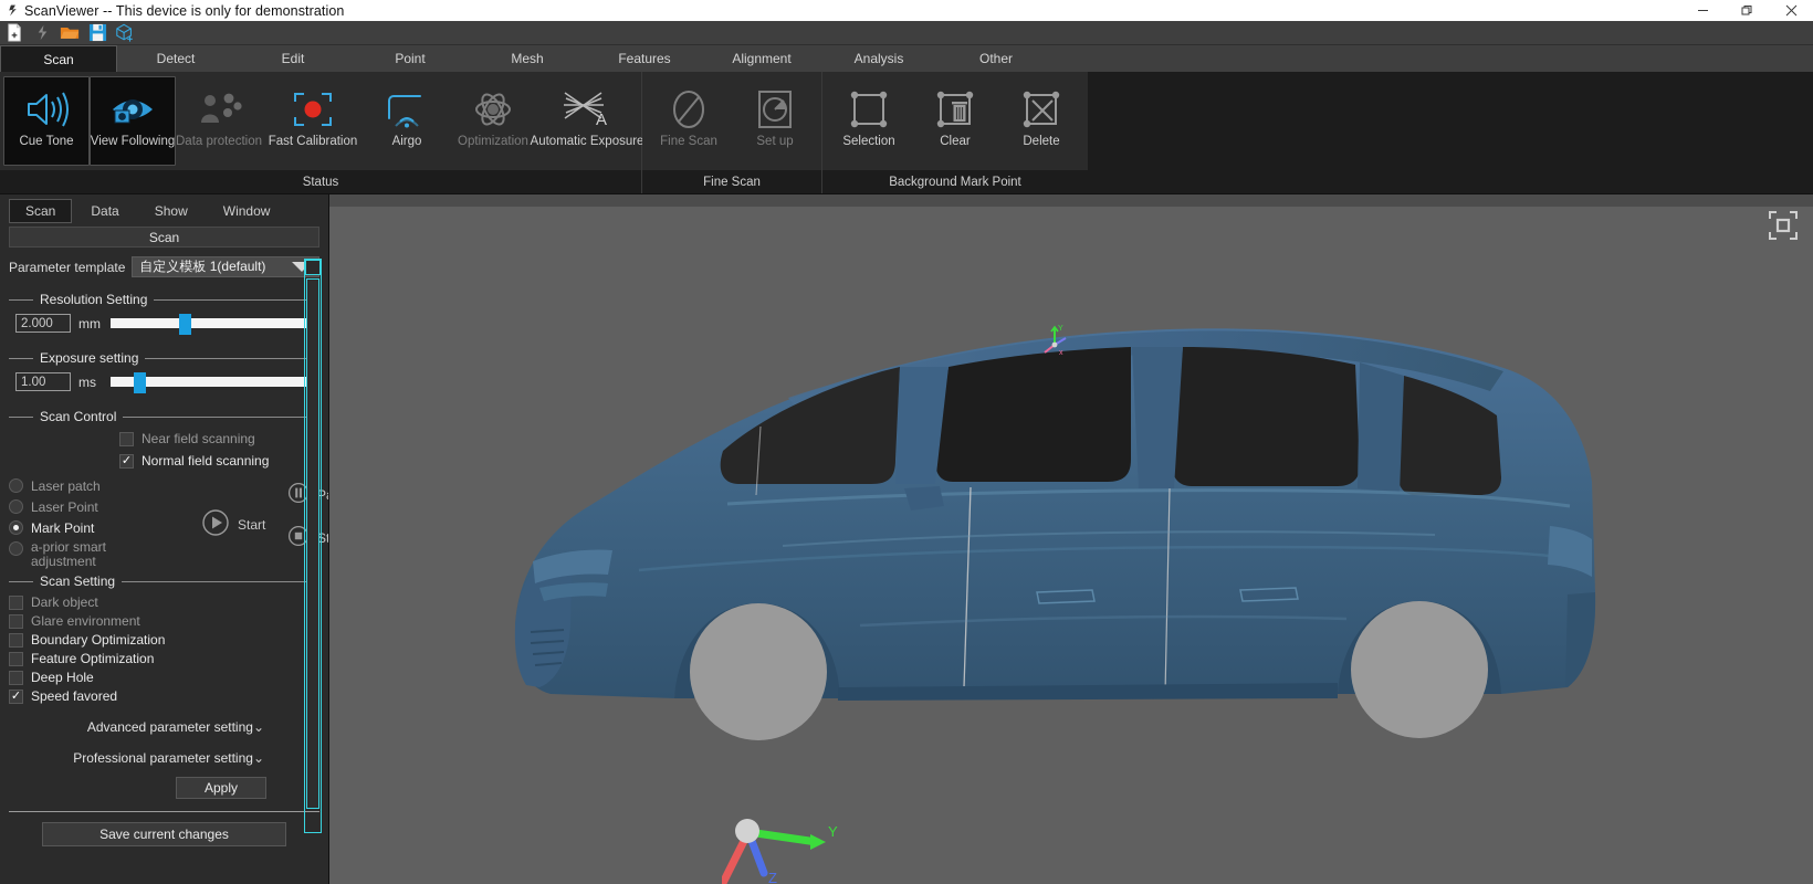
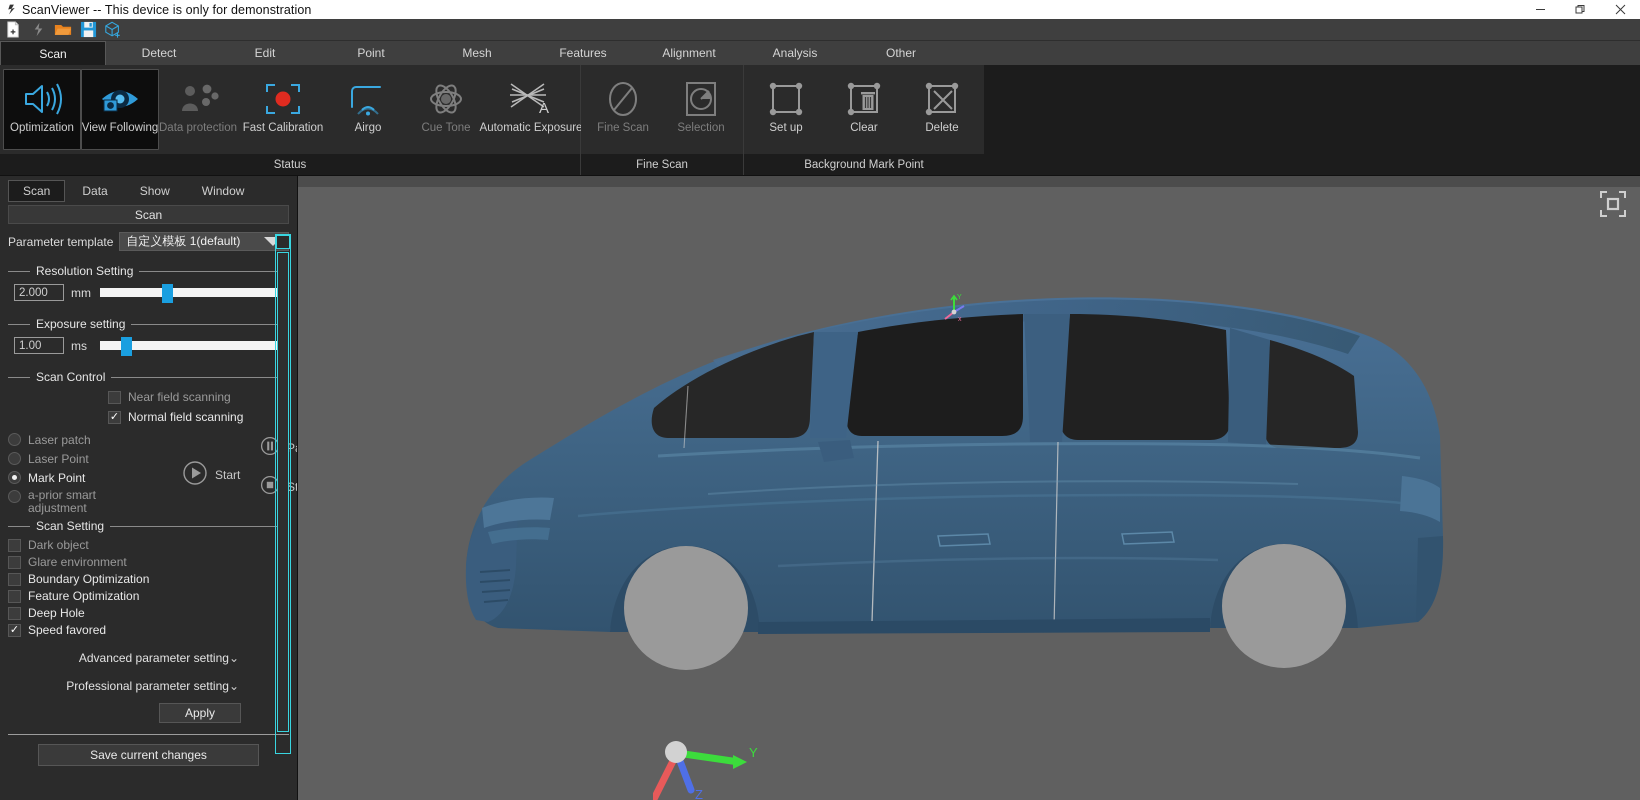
  ScanViewer -- This device is only for demonstration
  Scan
  Detect
  Edit
  Point
  Mesh
  Features
  Alignment
  Analysis
  Other
- Cue Tone
+ Optimization
  View Following
  Data protection
  Fast Calibration
  Airgo
- Optimization
+ Cue Tone
  A
  Automatic Exposure
  Status
  Fine Scan
- Set up
+ Selection
  Fine Scan
- Selection
+ Set up
  Clear
  Delete
  Background Mark Point
  Scan
  Data
  Show
  Window
  Scan
  Parameter template
  自定义模板 1(default)
  Resolution Setting
  2.000
  mm
  Exposure setting
  1.00
  ms
  Scan Control
  Laser patch
  Laser Point
  Mark Point
  a-prior smart adjustment
  Near field scanning
  Normal field scanning
  Start
  Scan Setting
  Dark object
  Glare environment
  Boundary Optimization
  Feature Optimization
  Deep Hole
  Speed favored
  Advanced parameter setting⌄
  Professional parameter setting⌄
  Apply
  Save current changes
  Y
  Z
